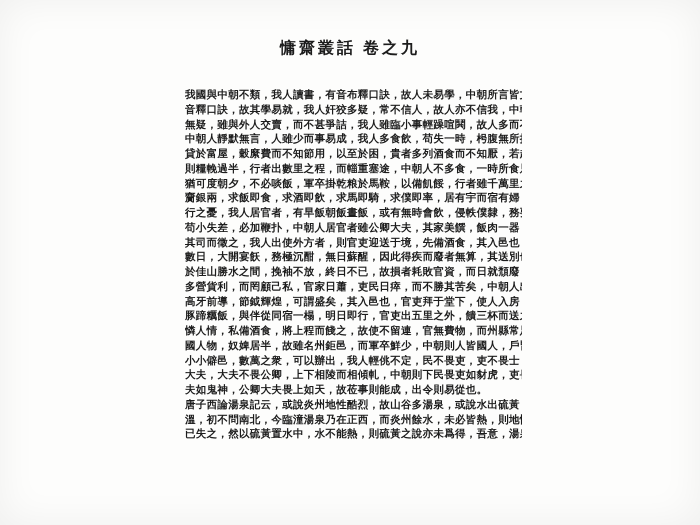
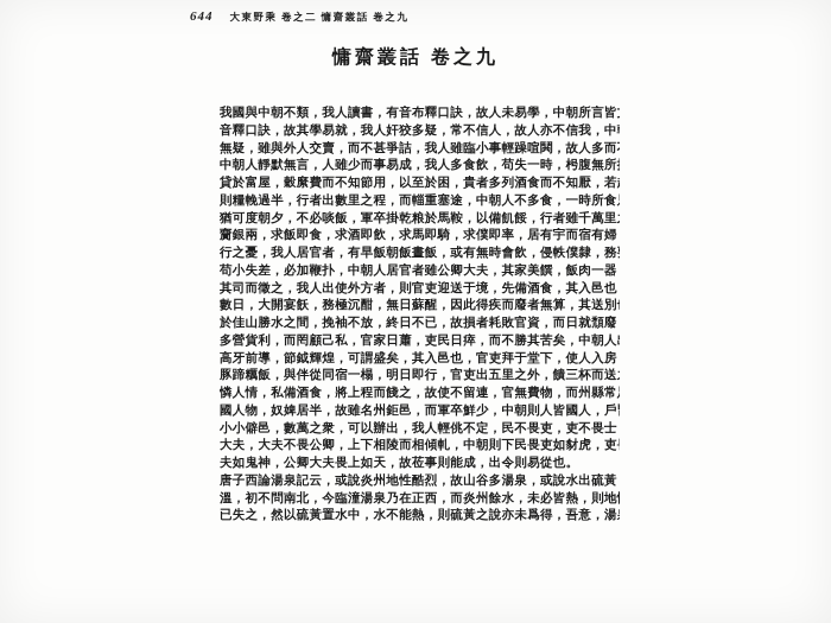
+ 644
+ 大東野乘 卷之二 慵齋叢話 卷之九
  慵齋叢話 卷之九
  我國與中朝不類，我人讀書，有音布釋口訣，故人未易學，中朝所言皆
  音釋口訣，故其學易就，我人奸狡多疑，常不信人，故人亦不信我，中
  無疑，雖與外人交賣，而不甚爭詰，我人雖臨小事輕躁喧鬨，故人多而
  中朝人靜默無言，人雖少而事易成，我人多食飲，苟失一時，枵腹無所
  貸於富屋，穀縻費而不知節用，以至於困，貴者多列酒食而不知厭，若
  則糧輓過半，行者出數里之程，而輜重塞途，中朝人不多食，一時所食
  猶可度朝夕，不必啖飯，軍卒掛乾粮於馬鞍，以備飢餒，行者雖千萬里
  齎銀兩，求飯即食，求酒即飲，求馬即騎，求僕即率，居有宇而宿有婦
  行之憂，我人居官者，有早飯朝飯晝飯，或有無時會飲，侵軼僕隸，務
  苟小失差，必加鞭扑，中朝人居官者雖公卿大夫，其家美饌，飯肉一器
  其司而徵之，我人出使外方者，則官吏迎送于境，先備酒食，其入邑也
  數日，大開宴飫，務極沉酣，無日蘇醒，因此得疾而廢者無算，其送別
  於佳山勝水之間，挽袖不放，終日不已，故損者耗敗官資，而日就頹廢
  多營貨利，而罔顧己私，官家日蕭，吏民日瘁，而不勝其苦矣，中朝人
  高牙前導，節鉞輝煌，可謂盛矣，其入邑也，官吏拜于堂下，使人入房
  豚蹄糲飯，與伴從同宿一榻，明日即行，官吏出五里之外，饋三杯而送
  憐人情，私備酒食，將上程而餞之，故使不留連，官無費物，而州縣常
  國人物，奴婢居半，故雖名州鉅邑，而軍卒鮮少，中朝則人皆國人，戶
  小小僻邑，數萬之衆，可以辦出，我人輕佻不定，民不畏吏，吏不畏士
  大夫，大夫不畏公卿，上下相陵而相傾軋，中朝則下民畏吏如豺虎，吏
  夫如鬼神，公卿大夫畏上如天，故莅事則能成，出令則易從也。
  唐子西論湯泉記云，或說炎州地性酷烈，故山谷多湯泉，或說水出硫黃
  溫，初不問南北，今臨潼湯泉乃在正西，而炎州餘水，未必皆熱，則地
  已失之，然以硫黃置水中，水不能熱，則硫黃之說亦未爲得，吾意，湯
